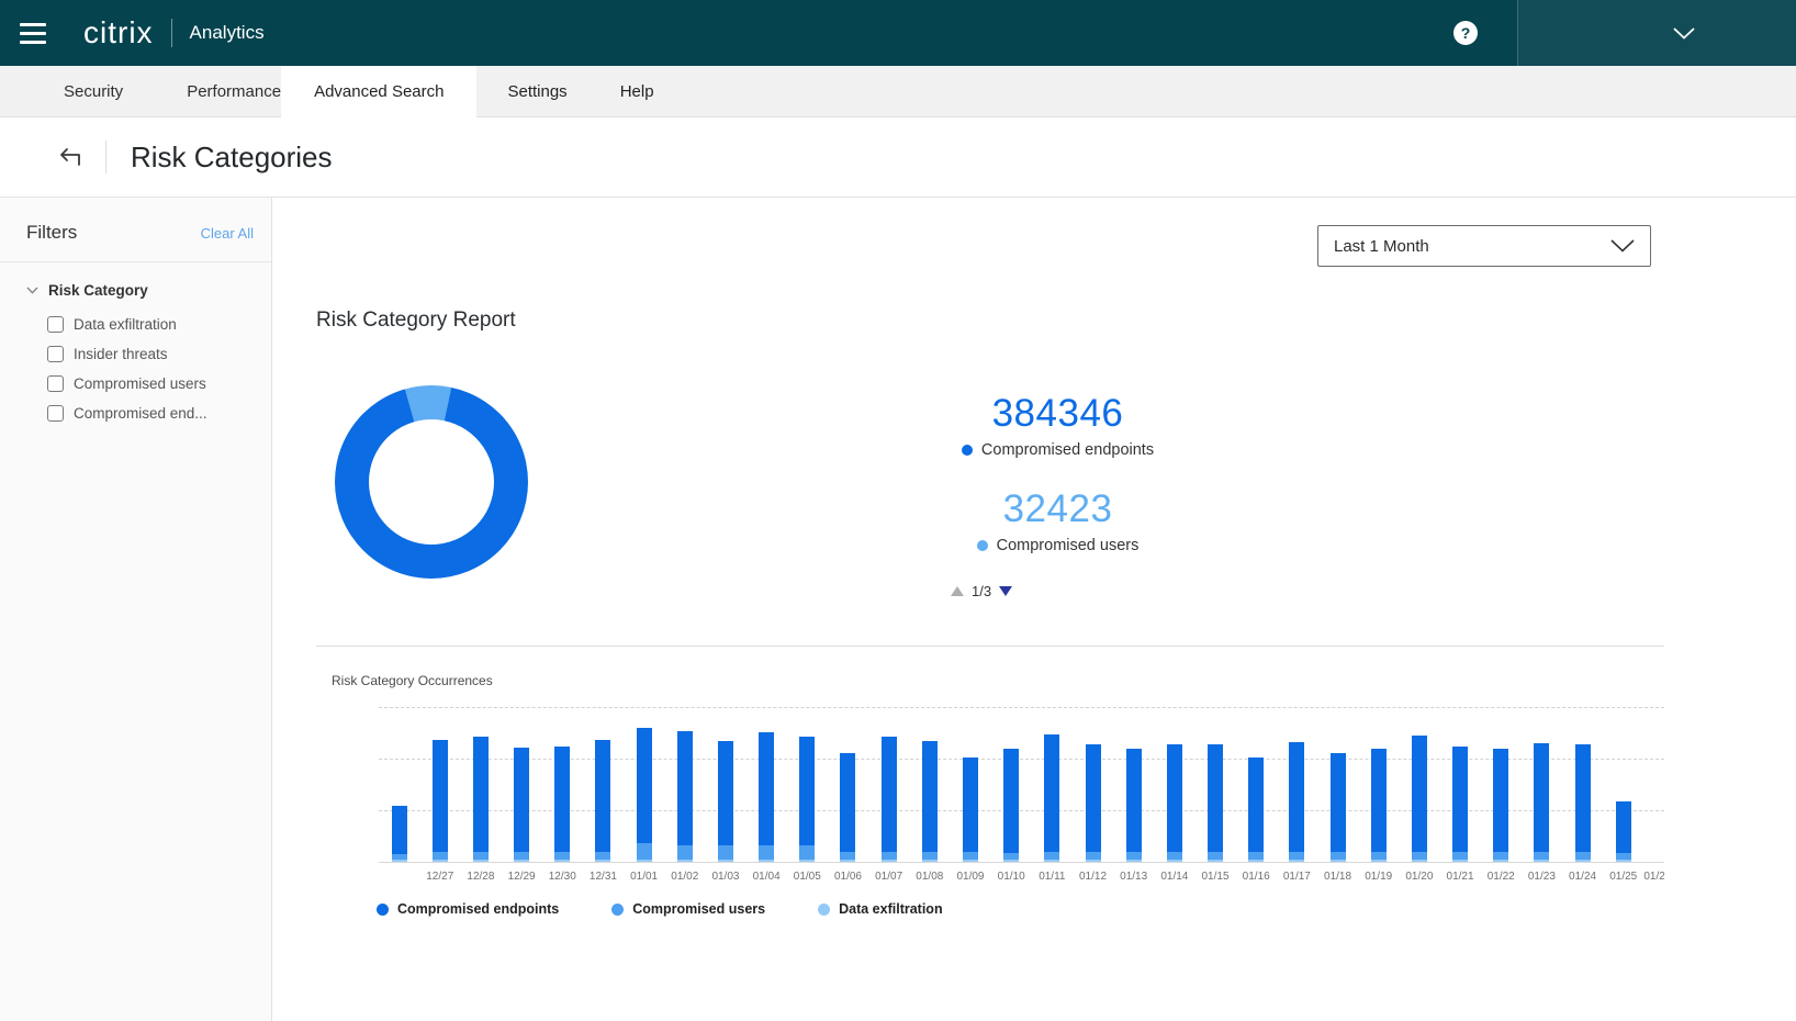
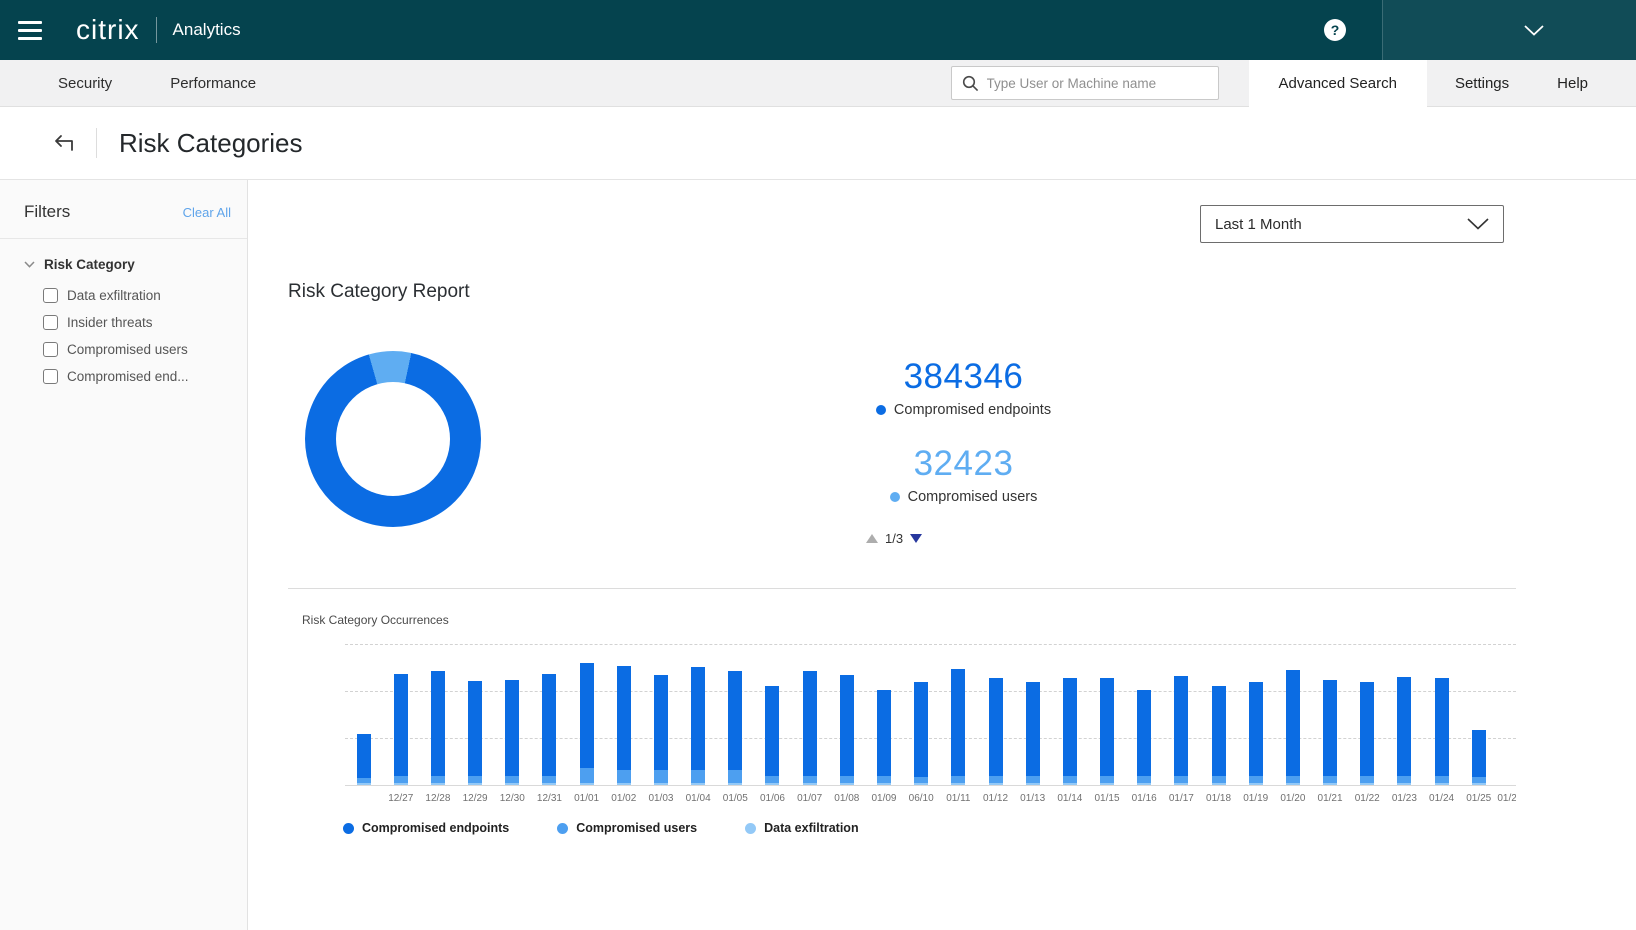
  citrix
  Analytics
  ?
  Security
  Performance
+ Type User or Machine name
  Advanced Search
  Settings
  Help
  Risk Categories
  Filters
  Clear All
  Risk Category
  Data exfiltration
  Insider threats
  Compromised users
  Compromised end...
  Last 1 Month
  Risk Category Report
  384346
  Compromised endpoints
  32423
  Compromised users
  1/3
  Risk Category Occurrences
  12/27
  12/28
  12/29
  12/30
  12/31
  01/01
  01/02
  01/03
  01/04
  01/05
  01/06
  01/07
  01/08
  01/09
- 01/10
+ 06/10
  01/11
  01/12
  01/13
  01/14
  01/15
  01/16
  01/17
  01/18
  01/19
  01/20
  01/21
  01/22
  01/23
  01/24
  01/25
  01/2
  Compromised endpoints
  Compromised users
  Data exfiltration
